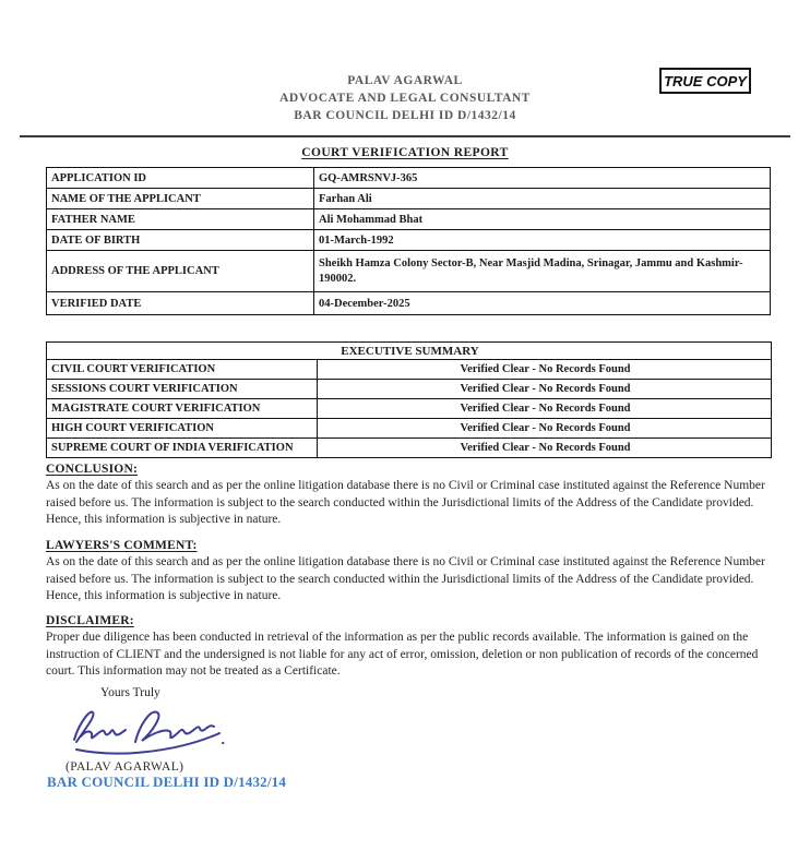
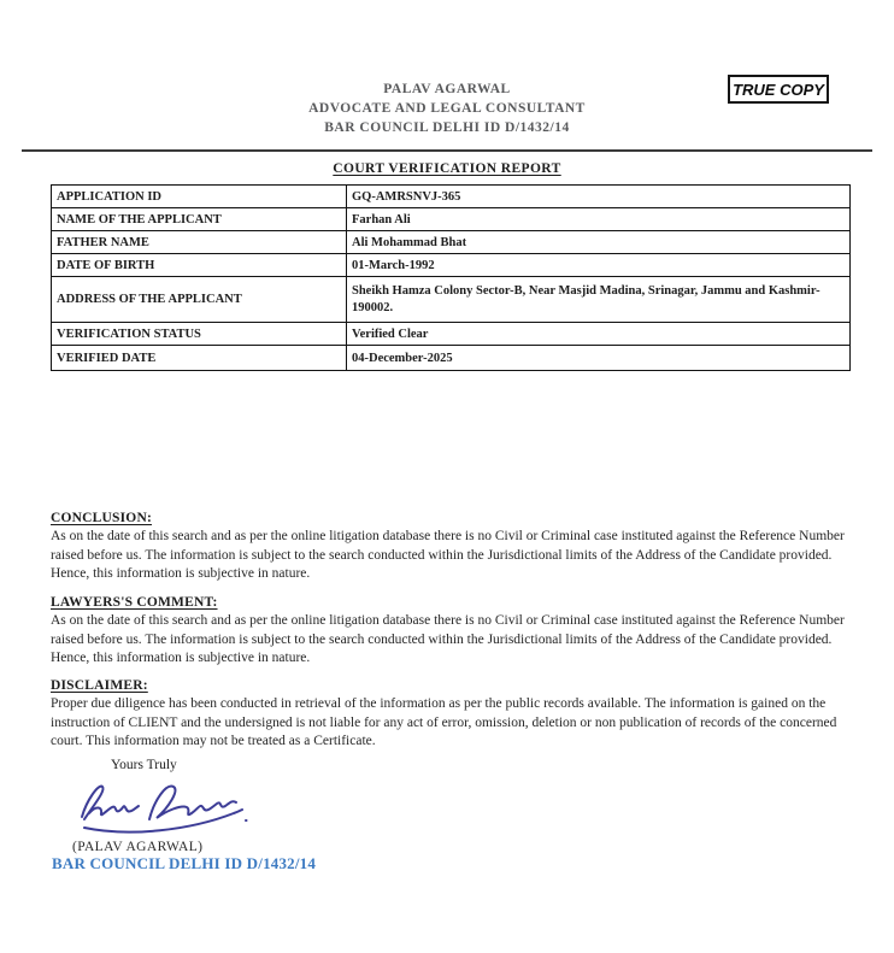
  PALAV AGARWAL
  ADVOCATE AND LEGAL CONSULTANT
  BAR COUNCIL DELHI ID D/1432/14
  TRUE COPY
  COURT VERIFICATION REPORT
  APPLICATION ID	GQ-AMRSNVJ-365
  NAME OF THE APPLICANT	Farhan Ali
  FATHER NAME	Ali Mohammad Bhat
  DATE OF BIRTH	01-March-1992
  ADDRESS OF THE APPLICANT	Sheikh Hamza Colony Sector-B, Near Masjid Madina, Srinagar, Jammu and Kashmir-190002.
+ VERIFICATION STATUS	Verified Clear
  VERIFIED DATE	04-December-2025
- EXECUTIVE SUMMARY
- CIVIL COURT VERIFICATION	Verified Clear - No Records Found
- SESSIONS COURT VERIFICATION	Verified Clear - No Records Found
- MAGISTRATE COURT VERIFICATION	Verified Clear - No Records Found
- HIGH COURT VERIFICATION	Verified Clear - No Records Found
- SUPREME COURT OF INDIA VERIFICATION	Verified Clear - No Records Found
  CONCLUSION:
  As on the date of this search and as per the online litigation database there is no Civil or Criminal case instituted against the Reference Number raised before us. The information is subject to the search conducted within the Jurisdictional limits of the Address of the Candidate provided. Hence, this information is subjective in nature.
  LAWYERS'S COMMENT:
  As on the date of this search and as per the online litigation database there is no Civil or Criminal case instituted against the Reference Number raised before us. The information is subject to the search conducted within the Jurisdictional limits of the Address of the Candidate provided. Hence, this information is subjective in nature.
  DISCLAIMER:
  Proper due diligence has been conducted in retrieval of the information as per the public records available. The information is gained on the instruction of CLIENT and the undersigned is not liable for any act of error, omission, deletion or non publication of records of the concerned court. This information may not be treated as a Certificate.
  Yours Truly
  (PALAV AGARWAL)
  BAR COUNCIL DELHI ID D/1432/14
